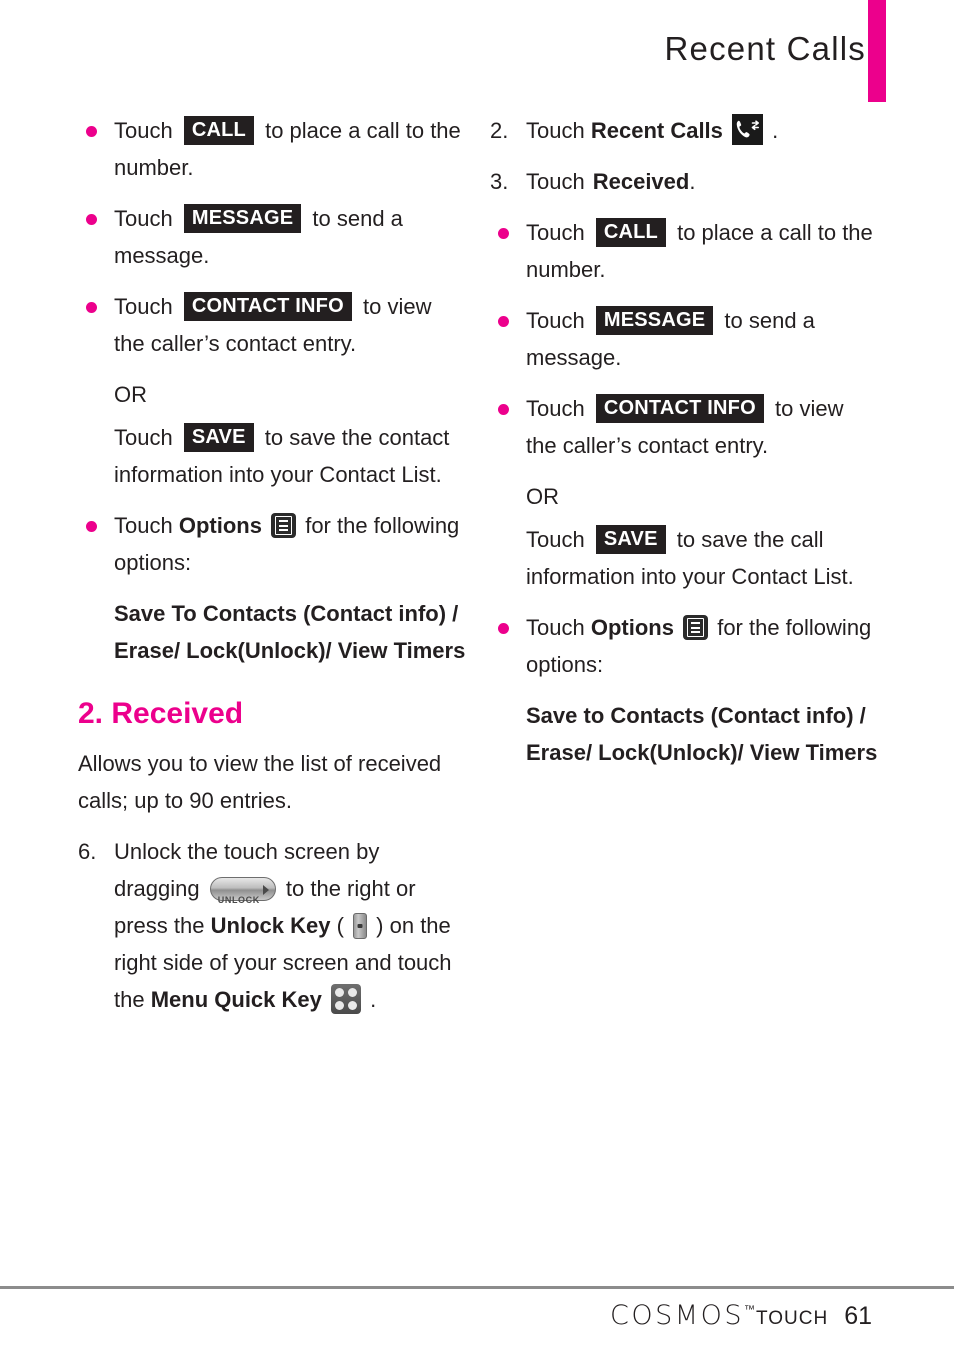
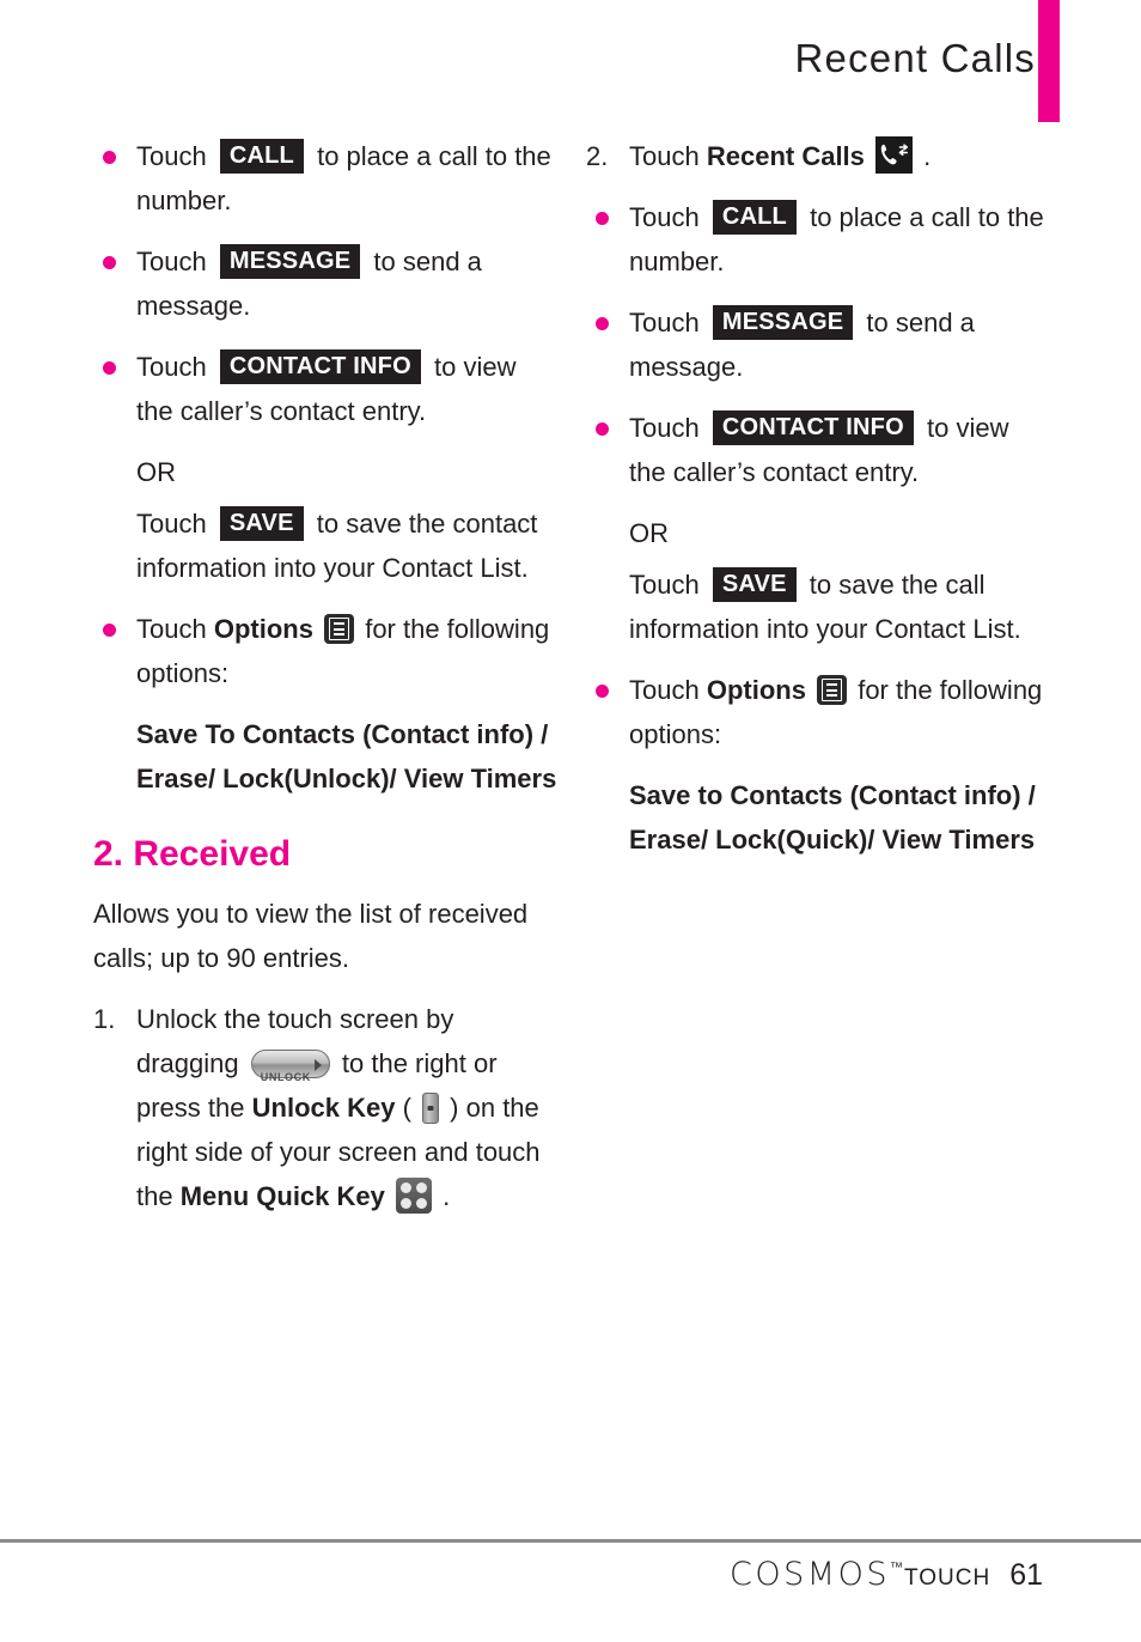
  Recent Calls
  Touch CALL to place a call to the number.
  Touch MESSAGE to send a message.
  Touch CONTACT INFO to view the caller’s contact entry.
  OR
  Touch SAVE to save the contact information into your Contact List.
  Touch Options for the following options:
  Save To Contacts (Contact info) / Erase/ Lock(Unlock)/ View Timers
  2. Received
  Allows you to view the list of received calls; up to 90 entries.
- 6.
+ 1.
  Unlock the touch screen by dragging
  UNLOCK
  to the right or press the Unlock Key ( ) on the right side of your screen and touch the Menu Quick Key .
  2.
  Touch Recent Calls .
- 3.
- Touch Received.
  Touch CALL to place a call to the number.
  Touch MESSAGE to send a message.
  Touch CONTACT INFO to view the caller’s contact entry.
  OR
  Touch SAVE to save the call information into your Contact List.
  Touch Options for the following options:
- Save to Contacts (Contact info) / Erase/ Lock(Unlock)/ View Timers
+ Save to Contacts (Contact info) / Erase/ Lock(Quick)/ View Timers
  COSMOS™TOUCH 61
